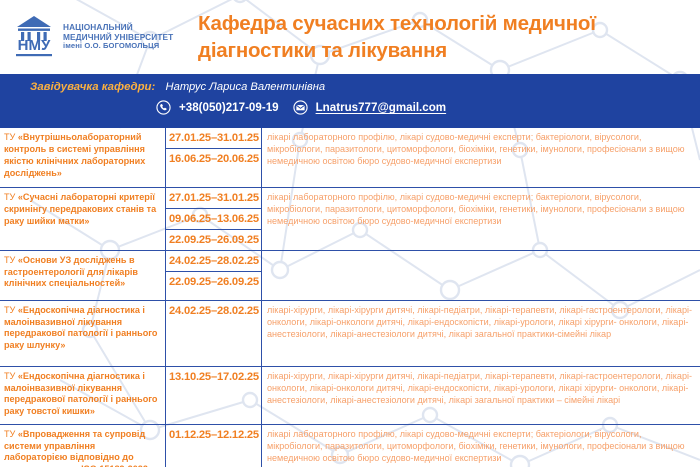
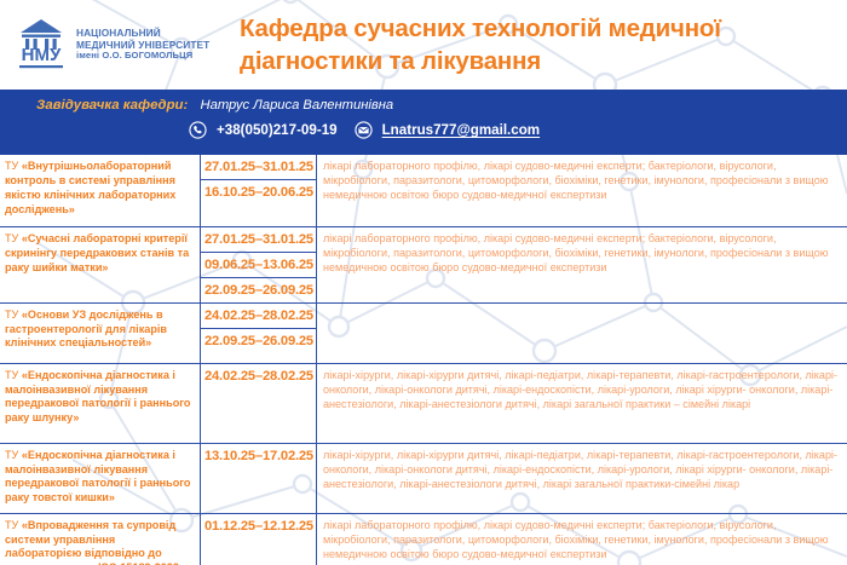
  НМУ
  НАЦІОНАЛЬНИЙ
  МЕДИЧНИЙ УНІВЕРСИТЕТ
  імені О.О. БОГОМОЛЬЦЯ
  Кафедра сучасних технологій медичної діагностики та лікування
  Завідувачка кафедри: Натрус Лариса Валентинівна
  +38(050)217-09-19
  Lnatrus777@gmail.com
  ТУ «Внутрішньолабораторний контроль в системі управління якістю клінічних лабораторних досліджень»
  27.01.25–31.01.25
- 16.06.25–20.06.25
+ 16.10.25–20.06.25
  лікарі лабораторного профілю, лікарі судово-медичні експерти; бактеріологи, вірусологи, мікробіологи, паразитологи, цитоморфологи, біохіміки, генетики, імунологи, професіонали з вищою немедичною освітою бюро судово-медичної експертизи
  ТУ «Сучасні лабораторні критерії скринінгу передракових станів та раку шийки матки»
  27.01.25–31.01.25
  09.06.25–13.06.25
  22.09.25–26.09.25
  лікарі лабораторного профілю, лікарі судово-медичні експерти; бактеріологи, вірусологи, мікробіологи, паразитологи, цитоморфологи, біохіміки, генетики, імунологи, професіонали з вищою немедичною освітою бюро судово-медичної експертизи
  ТУ «Основи УЗ досліджень в гастроентерології для лікарів клінічних спеціальностей»
  24.02.25–28.02.25
  22.09.25–26.09.25
  ТУ «Ендоскопічна діагностика і малоінвазивної лікування передракової патології і раннього раку шлунку»
  24.02.25–28.02.25
- лікарі-хірурги, лікарі-хірурги дитячі, лікарі-педіатри, лікарі-терапевти, лікарі-гастроентерологи, лікарі-онкологи, лікарі-онкологи дитячі, лікарі-ендоскопісти, лікарі-урологи, лікарі хірурги- онкологи, лікарі-анестезіологи, лікарі-анестезіологи дитячі, лікарі загальної практики-сімейні лікар
+ лікарі-хірурги, лікарі-хірурги дитячі, лікарі-педіатри, лікарі-терапевти, лікарі-гастроентерологи, лікарі-онкологи, лікарі-онкологи дитячі, лікарі-ендоскопісти, лікарі-урологи, лікарі хірурги- онкологи, лікарі-анестезіологи, лікарі-анестезіологи дитячі, лікарі загальної практики – сімейні лікарі
  ТУ «Ендоскопічна діагностика і малоінвазивної лікування передракової патології і раннього раку товстої кишки»
  13.10.25–17.02.25
- лікарі-хірурги, лікарі-хірурги дитячі, лікарі-педіатри, лікарі-терапевти, лікарі-гастроентерологи, лікарі-онкологи, лікарі-онкологи дитячі, лікарі-ендоскопісти, лікарі-урологи, лікарі хірурги- онкологи, лікарі-анестезіологи, лікарі-анестезіологи дитячі, лікарі загальної практики – сімейні лікарі
+ лікарі-хірурги, лікарі-хірурги дитячі, лікарі-педіатри, лікарі-терапевти, лікарі-гастроентерологи, лікарі-онкологи, лікарі-онкологи дитячі, лікарі-ендоскопісти, лікарі-урологи, лікарі хірурги- онкологи, лікарі-анестезіологи, лікарі-анестезіологи дитячі, лікарі загальної практики-сімейні лікар
  ТУ «Впровадження та супровід системи управління лабораторією відповідно до
  01.12.25–12.12.25
  лікарі лабораторного профілю, лікарі судово-медичні експерти; бактеріологи, вірусологи, мікробіологи, паразитологи, цитоморфологи, біохіміки, генетики, імунологи, професіонали з вищою немедичною освітою бюро судово-медичної експертизи
